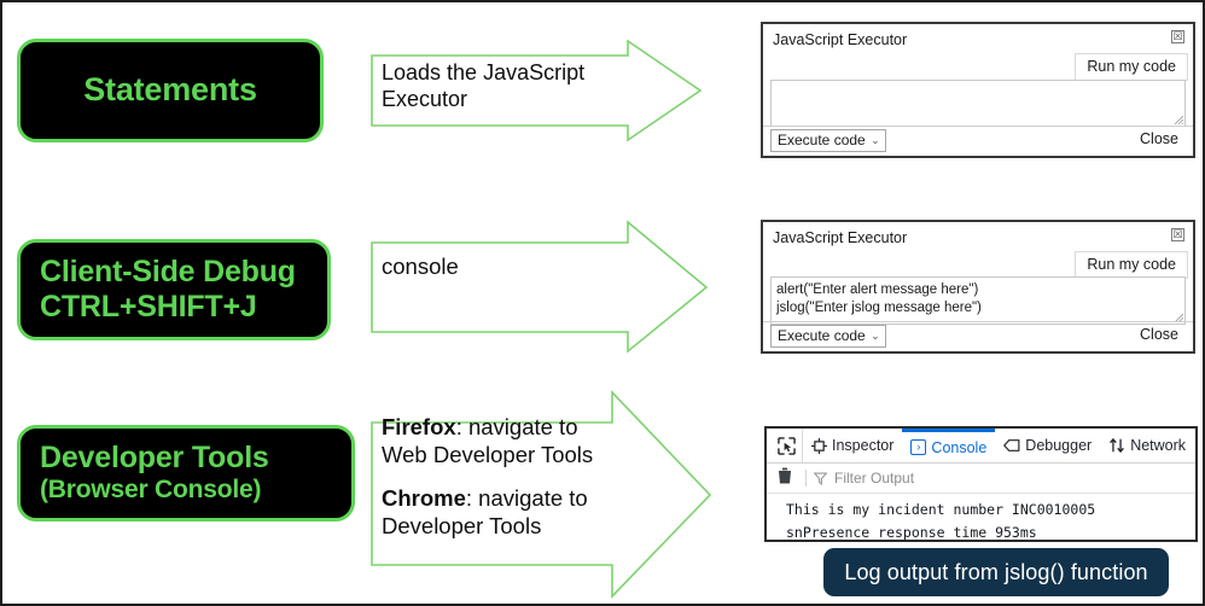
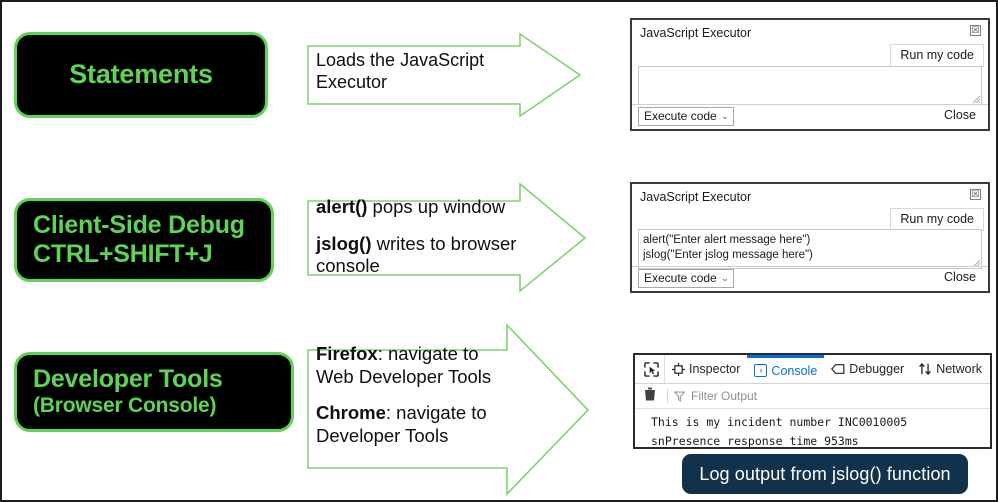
  Statements
  Loads the JavaScript
  Executor
  Client-Side Debug
  CTRL+SHIFT+J
+ alert() pops up window
+ jslog() writes to browser
  console
  Developer Tools
  (Browser Console)
  Firefox: navigate to
  Web Developer Tools
  Chrome: navigate to
  Developer Tools
  JavaScript Executor
  ☒
  Run my code
  Execute code
  ⌄
  Close
  JavaScript Executor
  ☒
  Run my code
  alert("Enter alert message here")
  jslog("Enter jslog message here")
  Execute code
  ⌄
  Close
  Inspector
  ›
  Console
  Debugger
  Network
  Filter Output
  This is my incident number INC0010005
  snPresence response time 953ms
  Log output from jslog() function
